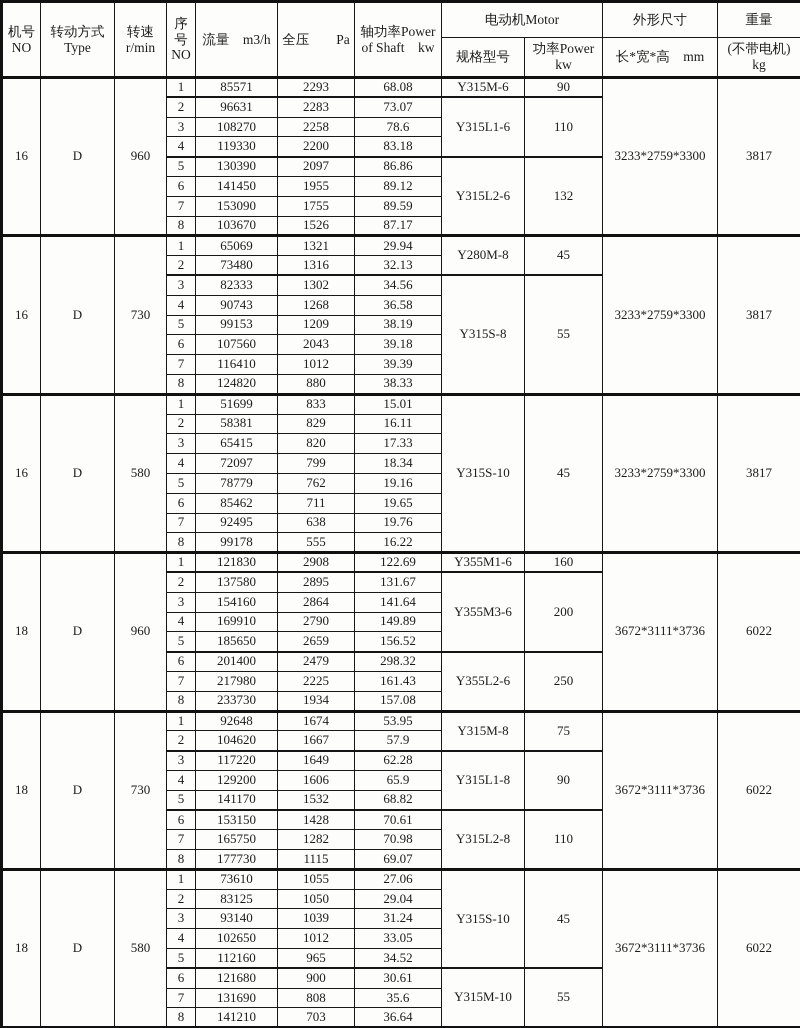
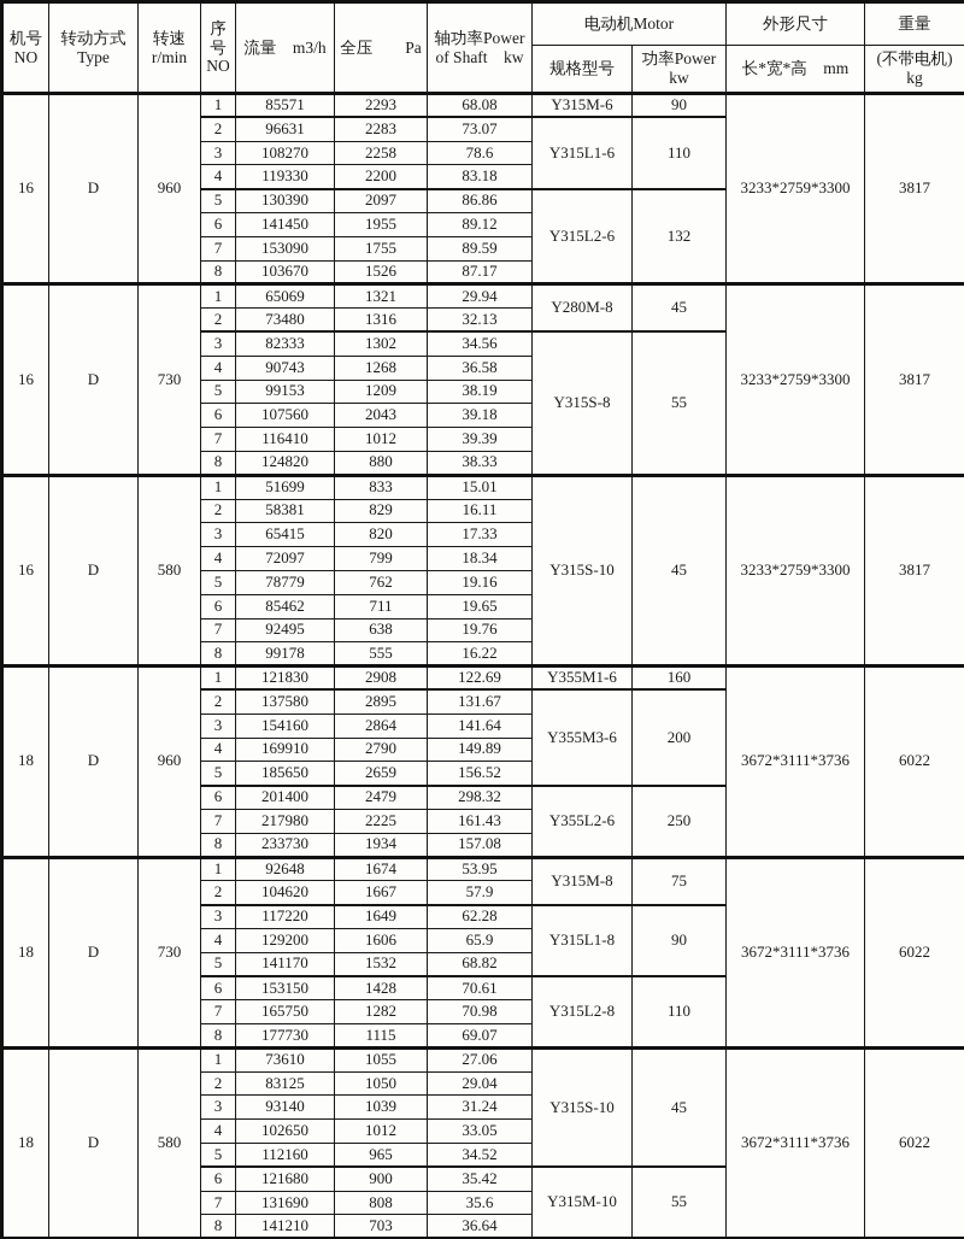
  机号 NO	转动方式 Type	转速 r/min	序 号 NO	流量 m3/h	全压 Pa	轴功率Power of Shaft kw	电动机Motor	外形尺寸	重量
  规格型号	功率Power kw	长*宽*高 mm	(不带电机) kg
  16	D	960	1	85571	2293	68.08	Y315M-6	90	3233*2759*3300	3817
  2	96631	2283	73.07	Y315L1-6	110
  3	108270	2258	78.6
  4	119330	2200	83.18
  5	130390	2097	86.86	Y315L2-6	132
  6	141450	1955	89.12
  7	153090	1755	89.59
  8	103670	1526	87.17
  16	D	730	1	65069	1321	29.94	Y280M-8	45	3233*2759*3300	3817
  2	73480	1316	32.13
  3	82333	1302	34.56	Y315S-8	55
  4	90743	1268	36.58
  5	99153	1209	38.19
  6	107560	2043	39.18
  7	116410	1012	39.39
  8	124820	880	38.33
  16	D	580	1	51699	833	15.01	Y315S-10	45	3233*2759*3300	3817
  2	58381	829	16.11
  3	65415	820	17.33
  4	72097	799	18.34
  5	78779	762	19.16
  6	85462	711	19.65
  7	92495	638	19.76
  8	99178	555	16.22
  18	D	960	1	121830	2908	122.69	Y355M1-6	160	3672*3111*3736	6022
  2	137580	2895	131.67	Y355M3-6	200
  3	154160	2864	141.64
  4	169910	2790	149.89
  5	185650	2659	156.52
  6	201400	2479	298.32	Y355L2-6	250
  7	217980	2225	161.43
  8	233730	1934	157.08
  18	D	730	1	92648	1674	53.95	Y315M-8	75	3672*3111*3736	6022
  2	104620	1667	57.9
  3	117220	1649	62.28	Y315L1-8	90
  4	129200	1606	65.9
  5	141170	1532	68.82
  6	153150	1428	70.61	Y315L2-8	110
  7	165750	1282	70.98
  8	177730	1115	69.07
  18	D	580	1	73610	1055	27.06	Y315S-10	45	3672*3111*3736	6022
  2	83125	1050	29.04
  3	93140	1039	31.24
  4	102650	1012	33.05
  5	112160	965	34.52
- 6	121680	900	30.61	Y315M-10	55
+ 6	121680	900	35.42	Y315M-10	55
  7	131690	808	35.6
  8	141210	703	36.64
